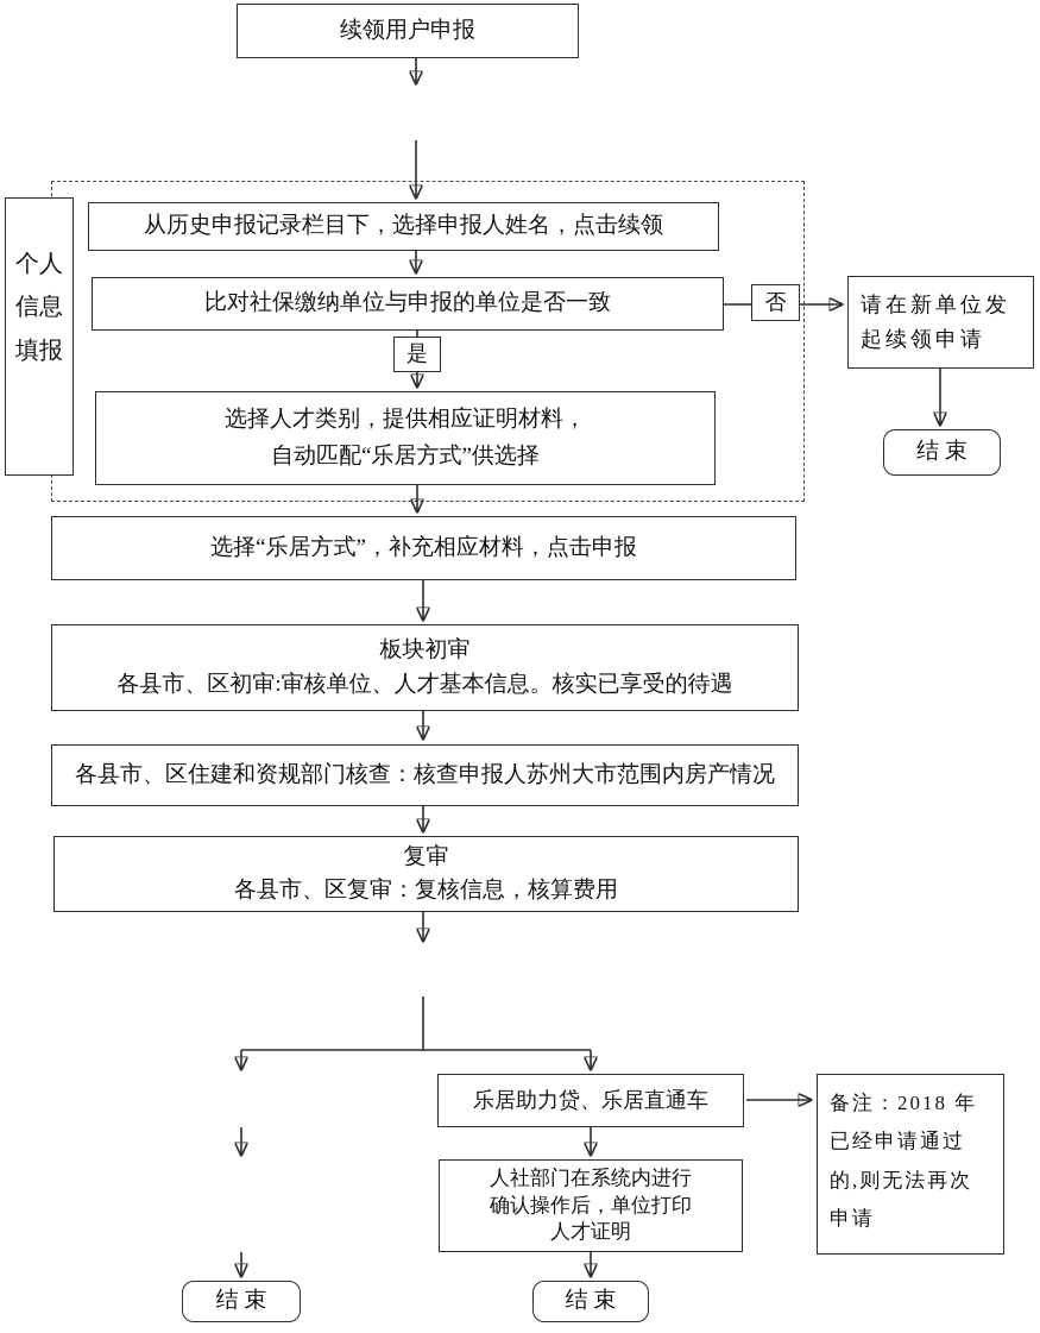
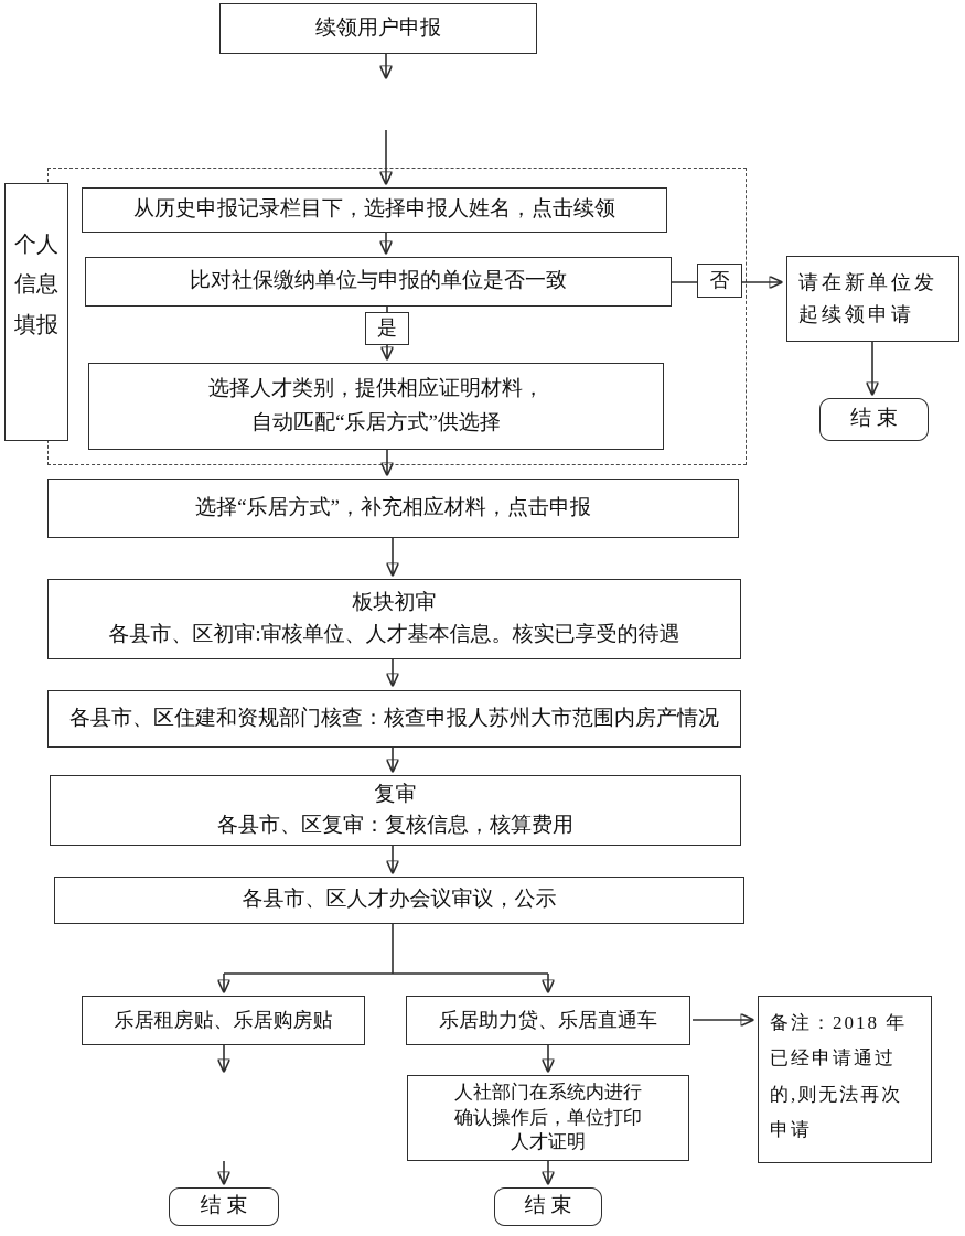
  续领用户申报
  个人信息填报
  从历史申报记录栏目下，选择申报人姓名，点击续领
  比对社保缴纳单位与申报的单位是否一致
  是
  否
  请在新单位发
  起续领申请
  结 束
  选择人才类别，提供相应证明材料，
  自动匹配“乐居方式”供选择
  选择“乐居方式”，补充相应材料，点击申报
  板块初审
  各县市、区初审:审核单位、人才基本信息。核实已享受的待遇
  各县市、区住建和资规部门核查：核查申报人苏州大市范围内房产情况
  复审
  各县市、区复审：复核信息，核算费用
+ 各县市、区人才办会议审议，公示
+ 乐居租房贴、乐居购房贴
  乐居助力贷、乐居直通车
  人社部门在系统内进行
  确认操作后，单位打印
  人才证明
  备注：2018 年
  已经申请通过
  的,则无法再次
  申请
  结 束
  结 束
